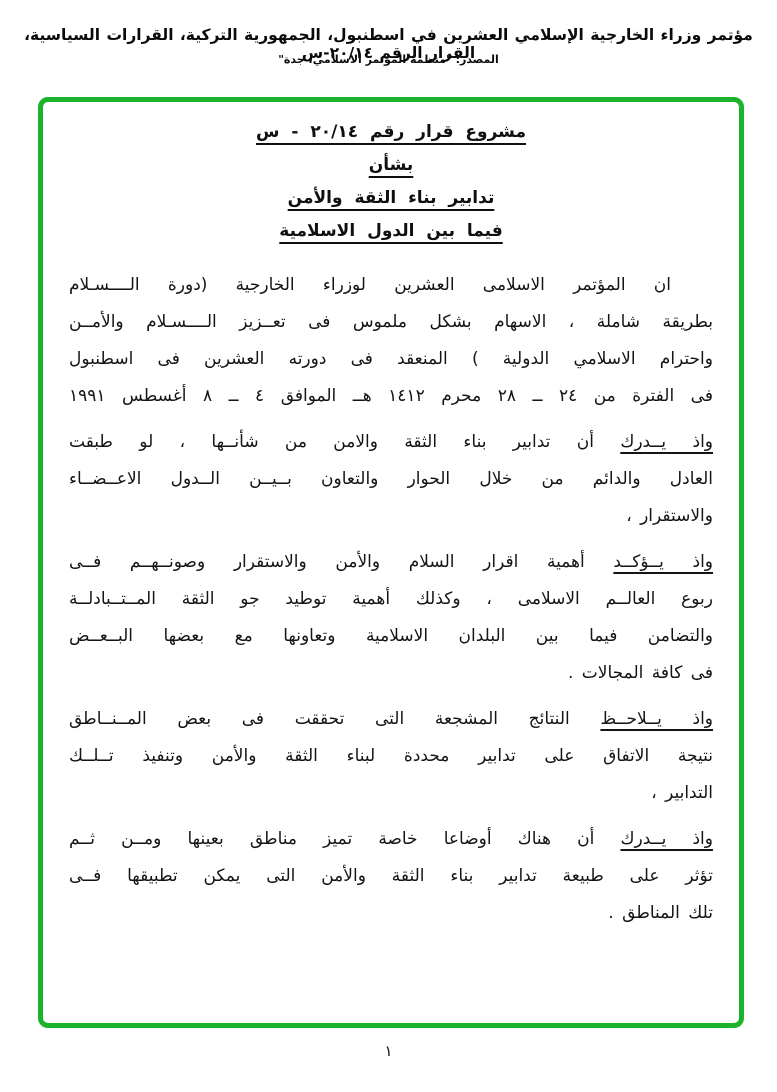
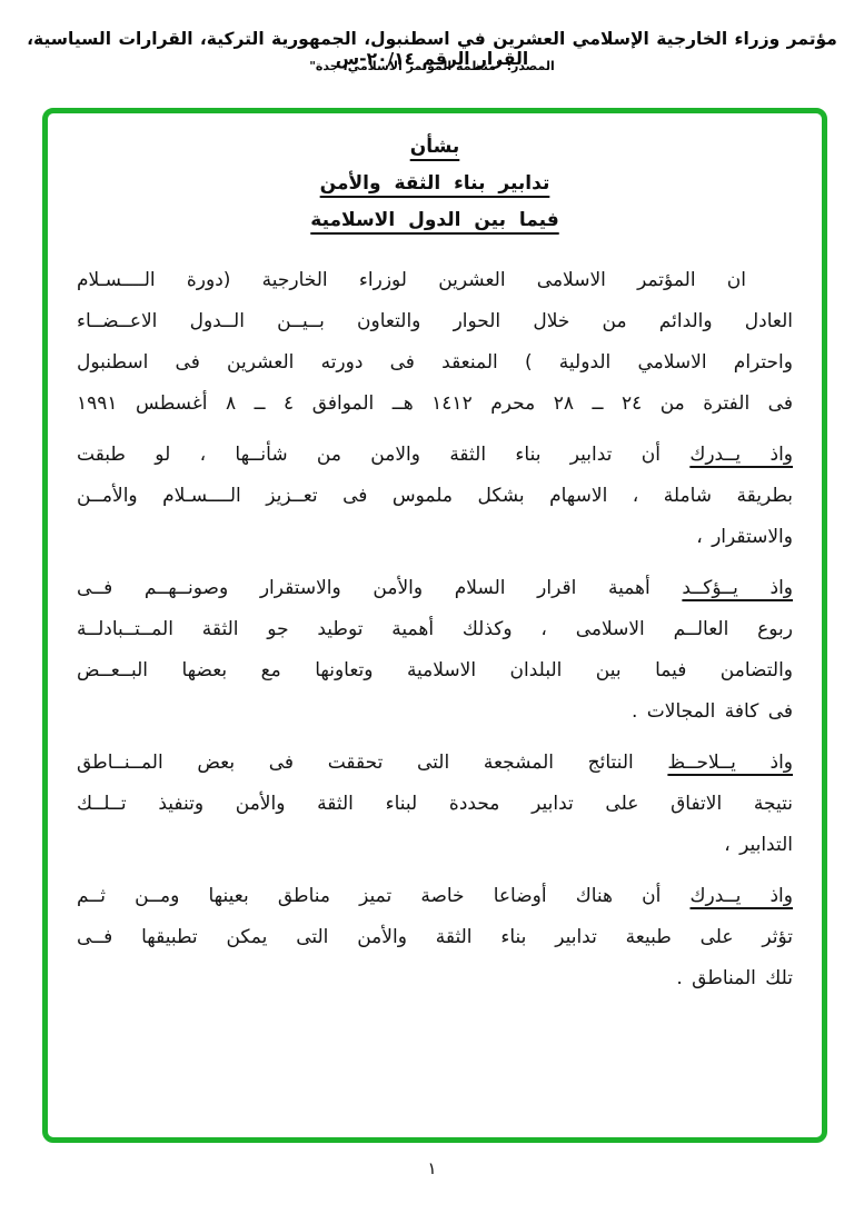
  مؤتمر وزراء الخارجية الإسلامي العشرين في اسطنبول، الجمهورية التركية، القرارات السياسية، القرار الرقم ٢٠/١٤-س
  المصدر: "منظمة المؤتمر الاسلامي، جدة"
- مشروع قرار رقم ٢٠/١٤ - س
  بشأن
  تدابير بناء الثقة والأمن
  فيما بين الدول الاسلامية
  ان المؤتمر الاسلامى العشرين لوزراء الخارجية (دورة الــــسـلام
- بطريقة شاملة ، الاسهام بشكل ملموس فى تعــزيز الــــسـلام والأمــن
+ العادل والدائم من خلال الحوار والتعاون بــيــن الــدول الاعــضــاء
  واحترام الاسلامي الدولية ) المنعقد فى دورته العشرين فى اسطنبول
  فى الفترة من ٢٤ ــ ٢٨ محرم ١٤١٢ هــ الموافق ٤ ــ ٨ أغسطس ١٩٩١
  واذ يــدرك أن تدابير بناء الثقة والامن من شأنــها ، لو طبقت
- العادل والدائم من خلال الحوار والتعاون بــيــن الــدول الاعــضــاء
+ بطريقة شاملة ، الاسهام بشكل ملموس فى تعــزيز الــــسـلام والأمــن
  والاستقرار ،
  واذ يــؤكــد أهمية اقرار السلام والأمن والاستقرار وصونــهــم فــى
  ربوع العالــم الاسلامى ، وكذلك أهمية توطيد جو الثقة المــتــبادلــة
  والتضامن فيما بين البلدان الاسلامية وتعاونها مع بعضها البــعــض
  فى كافة المجالات .
  واذ يــلاحــظ النتائج المشجعة التى تحققت فى بعض المــنــاطق
  نتيجة الاتفاق على تدابير محددة لبناء الثقة والأمن وتنفيذ تــلــك
  التدابير ،
  واذ يــدرك أن هناك أوضاعا خاصة تميز مناطق بعينها ومــن ثــم
  تؤثر على طبيعة تدابير بناء الثقة والأمن التى يمكن تطبيقها فــى
  تلك المناطق .
  ١
